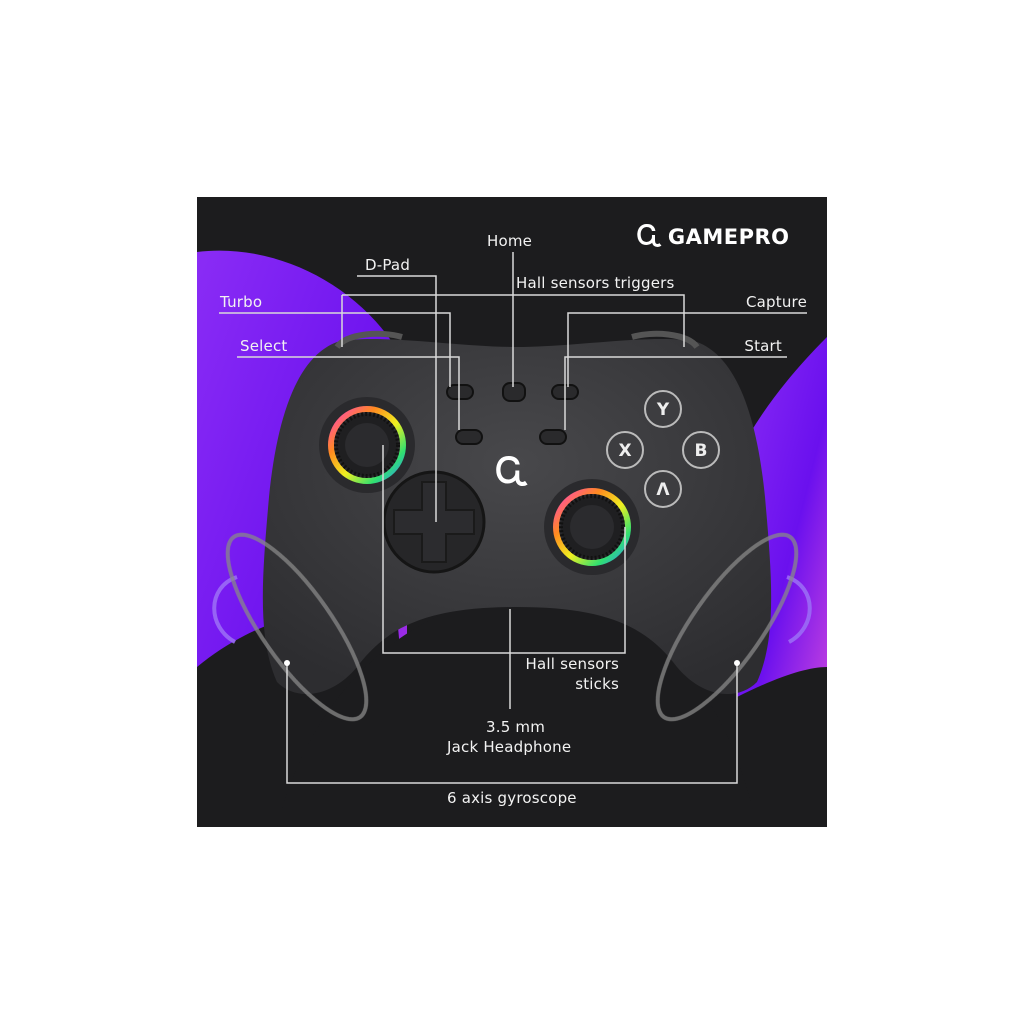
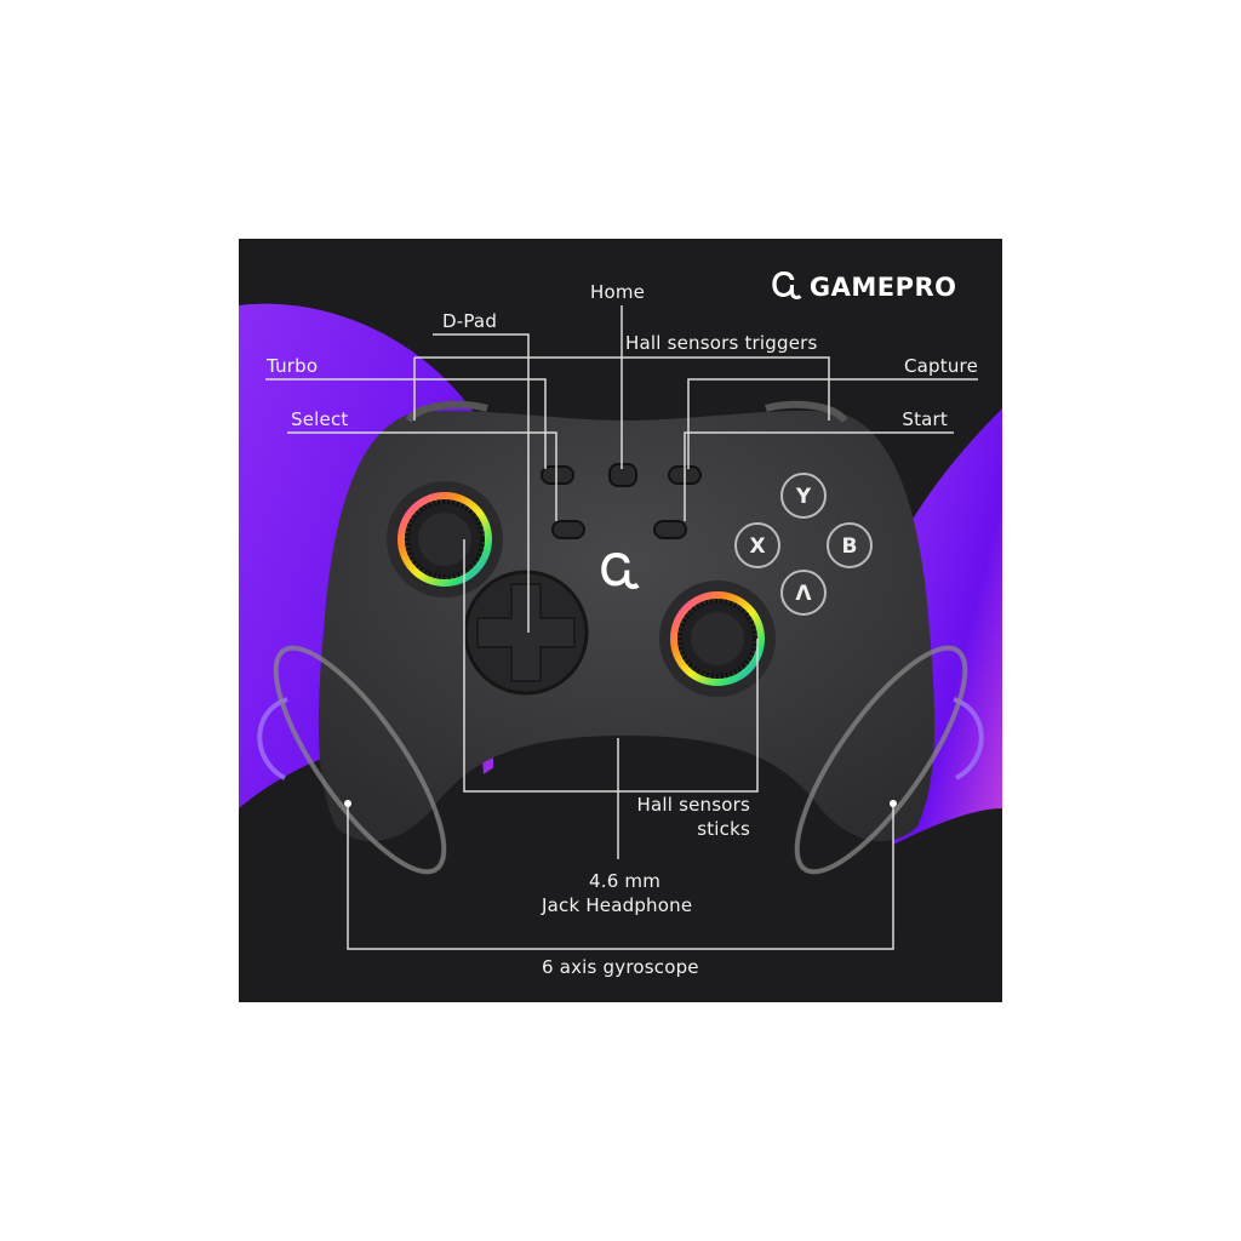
  Ꮹ
  Y
  X
  B
  Λ
  Ꮹ
  GAMEPRO
  Home
  D-Pad
  Hall sensors triggers
  Turbo
  Capture
  Select
  Start
  Hall sensors
  sticks
- 3.5 mm
+ 4.6 mm
  Jack Headphone
  6 axis gyroscope
